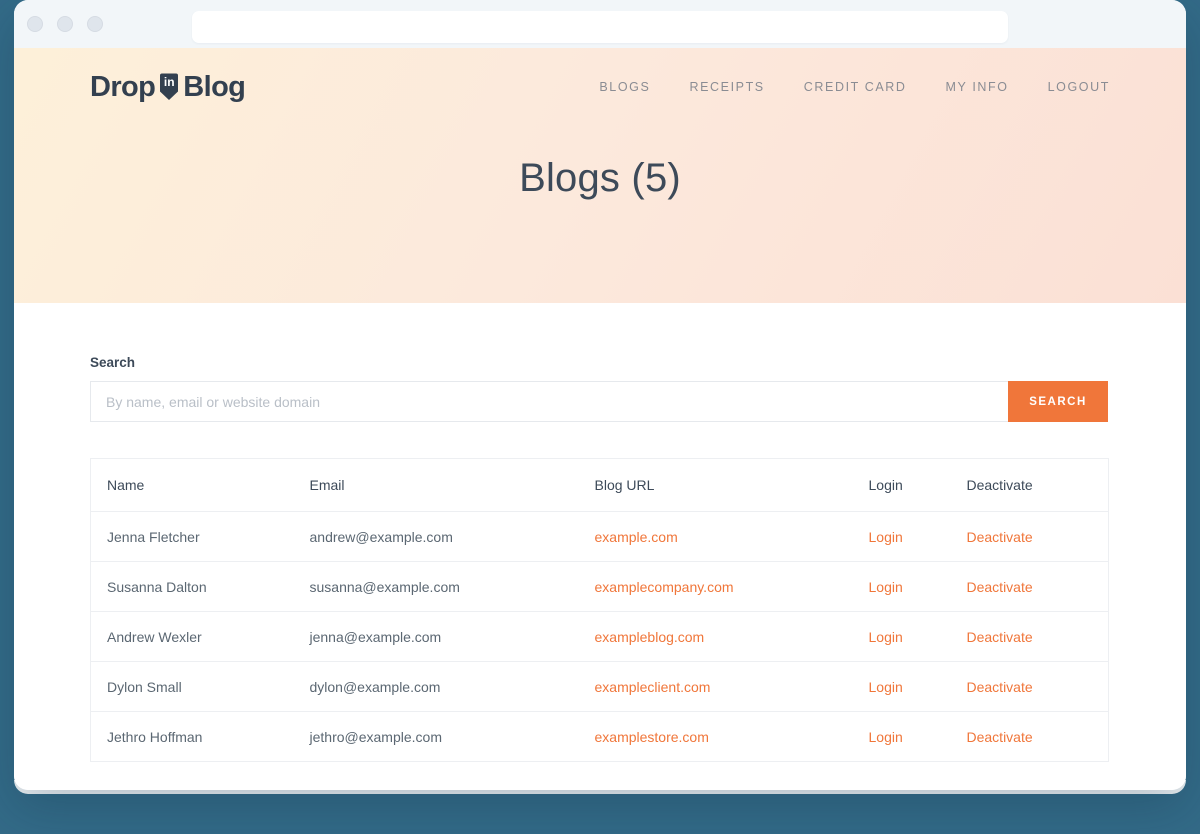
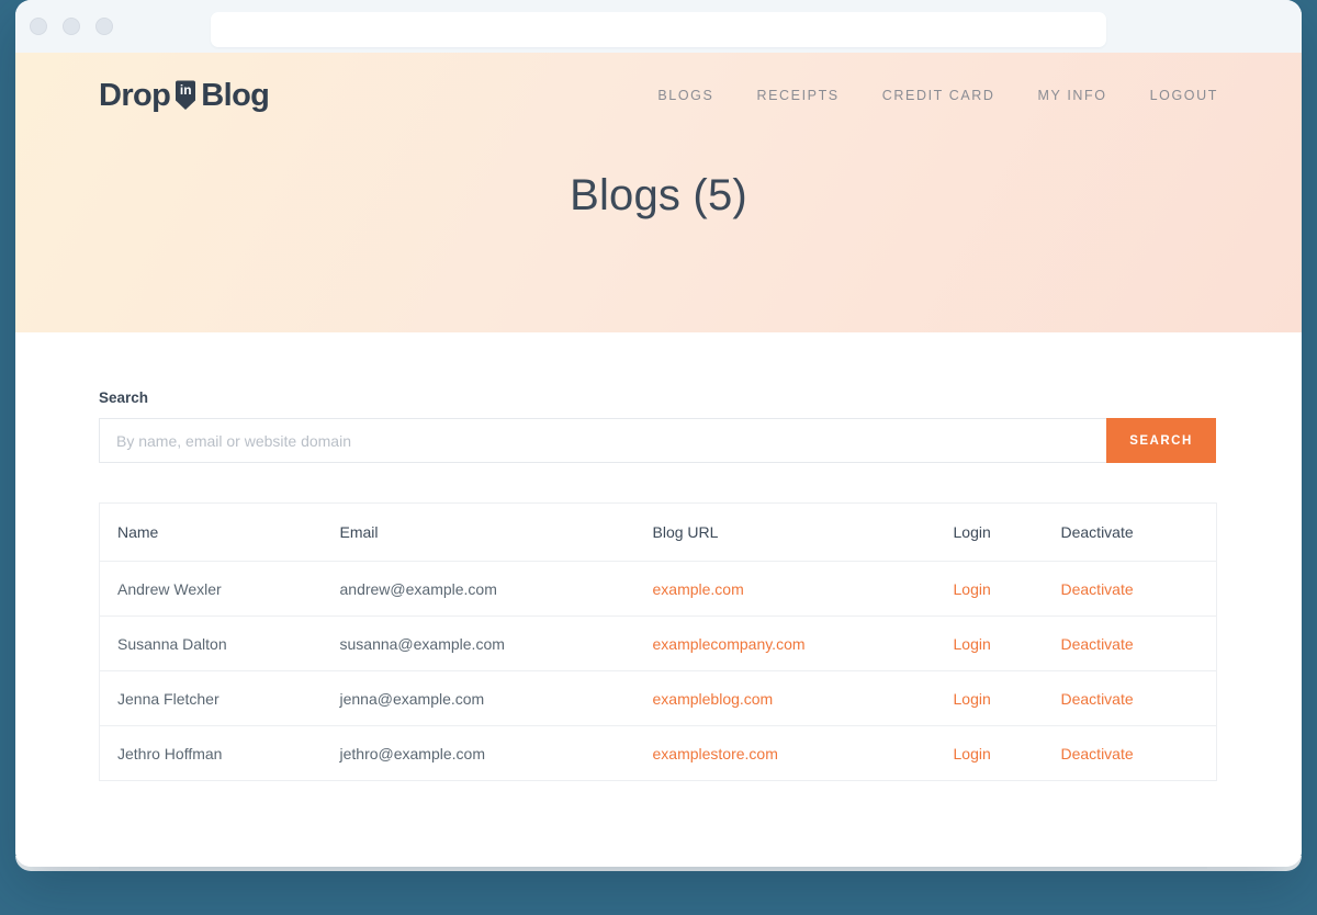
  Drop
  in
  Blog
  BLOGS
  RECEIPTS
  CREDIT CARD
  MY INFO
  LOGOUT
  Blogs (5)
  Search
  By name, email or website domain
  SEARCH
  Name	Email	Blog URL	Login	Deactivate
- Jenna Fletcher	andrew@example.com	example.com	Login	Deactivate
+ Andrew Wexler	andrew@example.com	example.com	Login	Deactivate
  Susanna Dalton	susanna@example.com	examplecompany.com	Login	Deactivate
- Andrew Wexler	jenna@example.com	exampleblog.com	Login	Deactivate
+ Jenna Fletcher	jenna@example.com	exampleblog.com	Login	Deactivate
- Dylon Small	dylon@example.com	exampleclient.com	Login	Deactivate
  Jethro Hoffman	jethro@example.com	examplestore.com	Login	Deactivate
